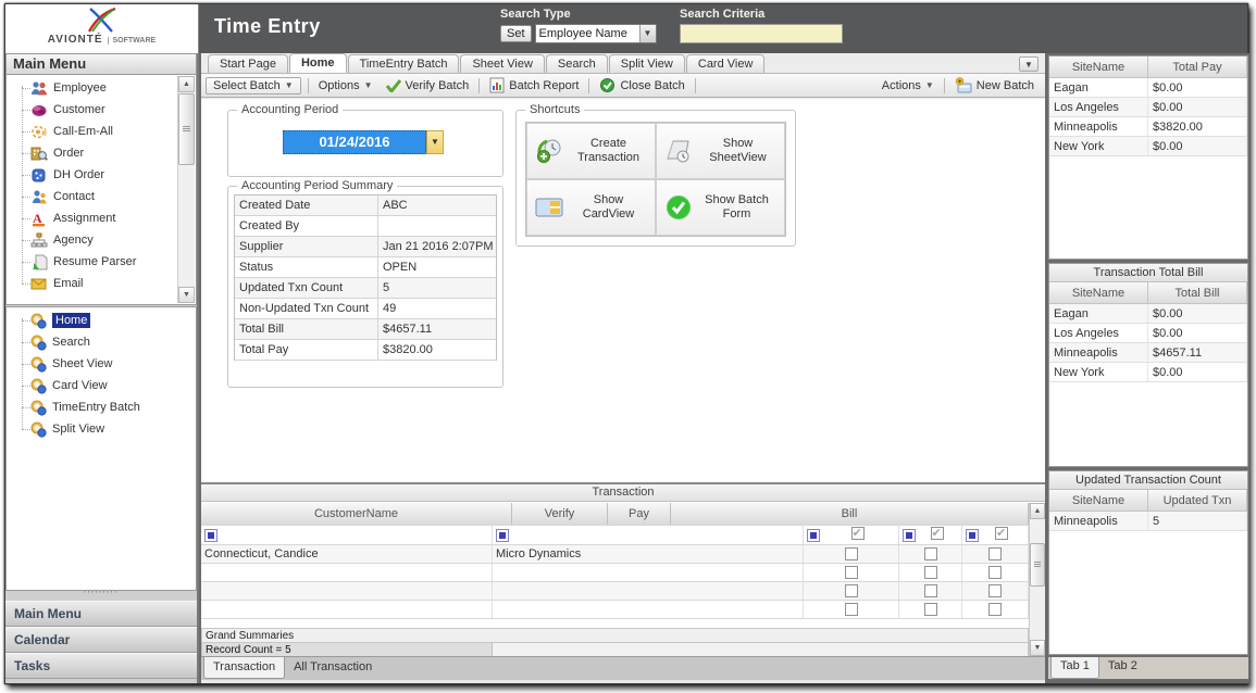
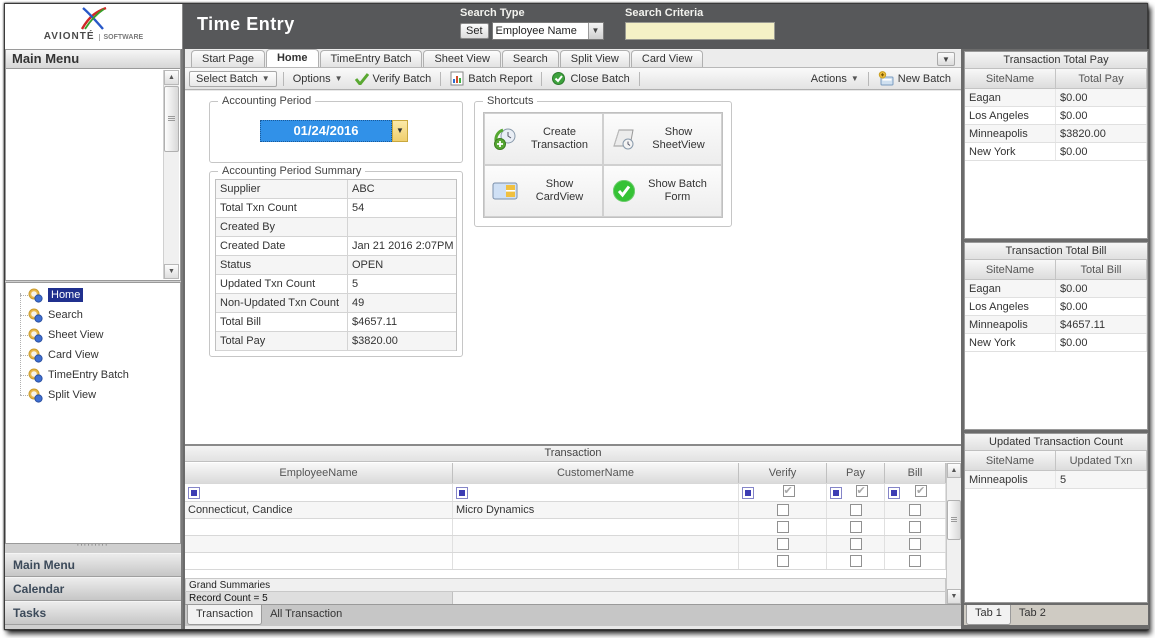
  Time Entry
  Search Type
  Set
  Employee Name
  ▼
  Search Criteria
  Main Menu
- Employee
- Customer
- Call-Em-All
- Order
- DH Order
- Contact
- A
- Assignment
- Agency
- Resume Parser
- Email
  Home
  Search
  Sheet View
  Card View
  TimeEntry Batch
  Split View
  '''''''''
  Main Menu
  Calendar
  Tasks
  Start Page
  Home
  TimeEntry Batch
  Sheet View
  Search
  Split View
  Card View
  ▼
  Select Batch
  ▼
  Options
  ▼
  Verify Batch
  Batch Report
  Close Batch
  Actions
  ▼
  New Batch
  Accounting Period
  01/24/2016
  ▼
  Accounting Period Summary
- Created Date
+ Supplier
  ABC
+ Total Txn Count
+ 54
  Created By
- Supplier
+ Created Date
  Jan 21 2016 2:07PM
  Status
  OPEN
  Updated Txn Count
  5
  Non-Updated Txn Count
  49
  Total Bill
  $4657.11
  Total Pay
  $3820.00
  Shortcuts
  Create Transaction
  Show SheetView
  Show CardView
  Show Batch Form
  Transaction
+ EmployeeName
  CustomerName
  Verify
  Pay
  Bill
  Connecticut, Candice
  Micro Dynamics
  Grand Summaries
  Record Count = 5
  Transaction
  All Transaction
+ Transaction Total Pay
  SiteName
  Total Pay
  Eagan
  $0.00
  Los Angeles
  $0.00
  Minneapolis
  $3820.00
  New York
  $0.00
  Transaction Total Bill
  SiteName
  Total Bill
  Eagan
  $0.00
  Los Angeles
  $0.00
  Minneapolis
  $4657.11
  New York
  $0.00
  Updated Transaction Count
  SiteName
  Updated Txn
  Minneapolis
  5
  Tab 1
  Tab 2
